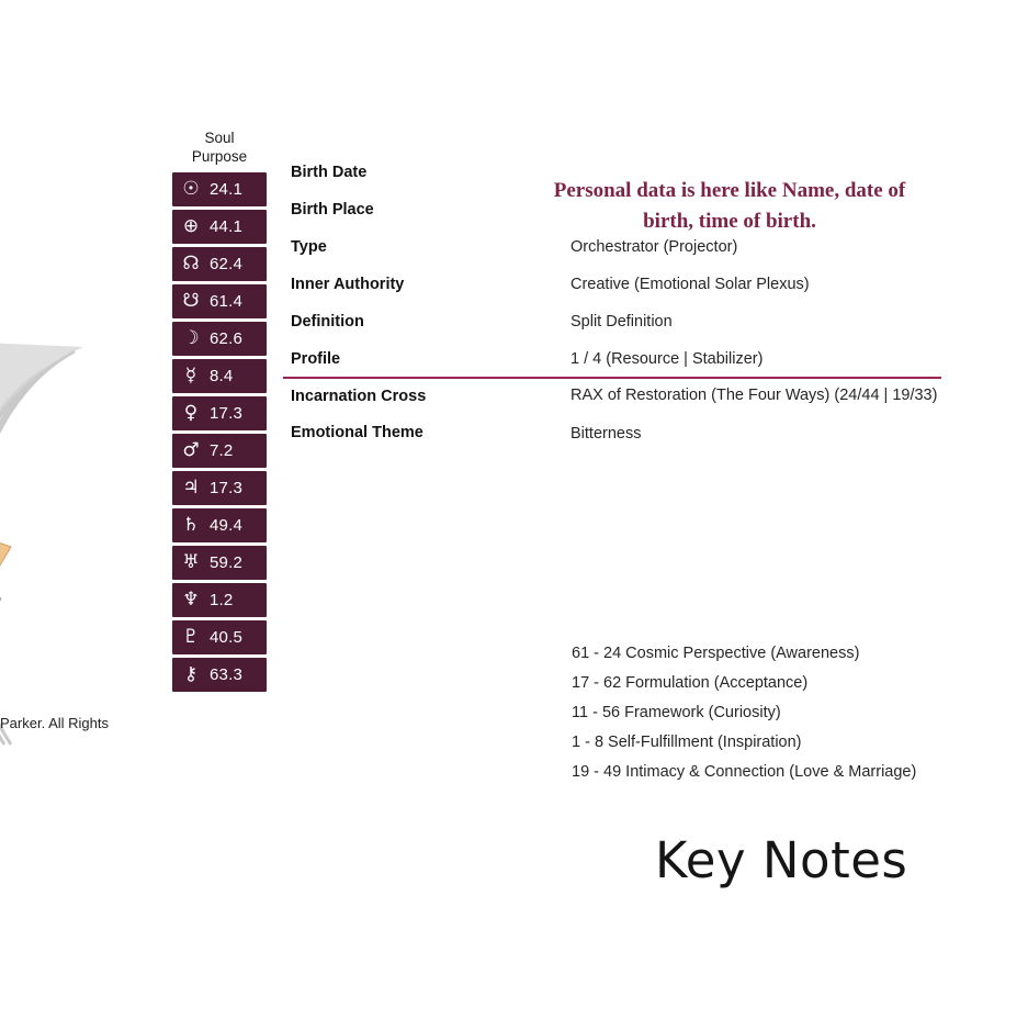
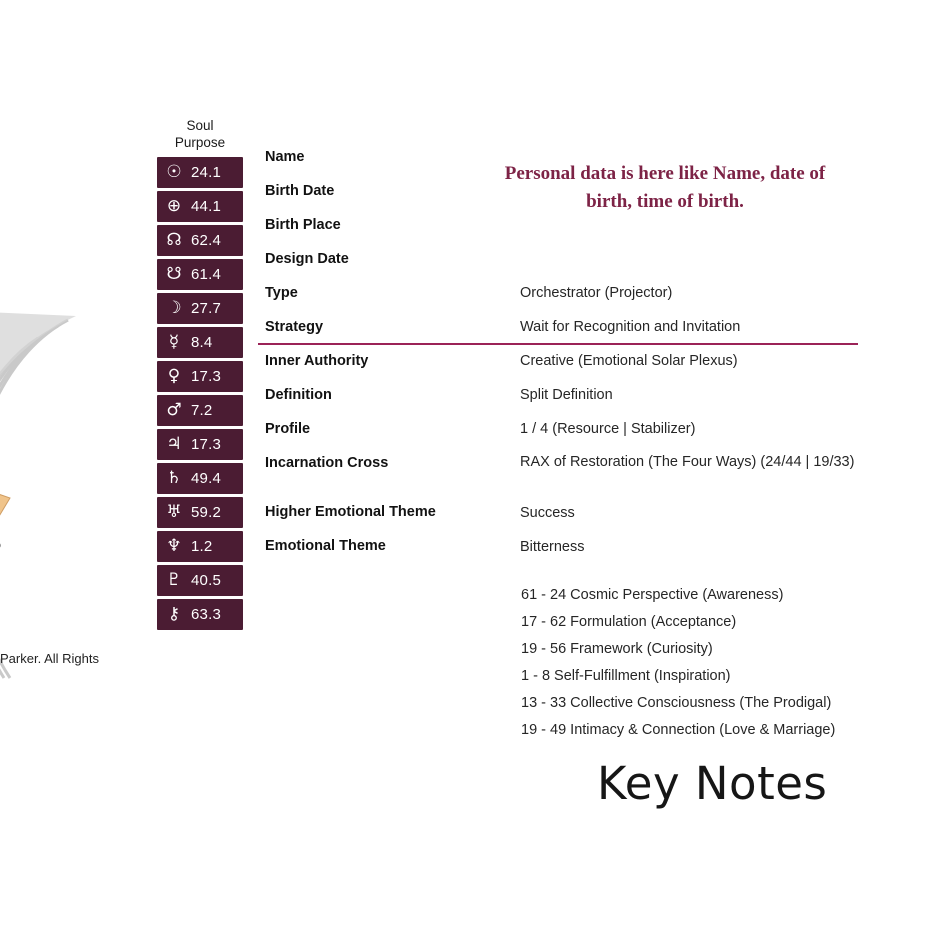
  Parker. All Rights
  Soul
  Purpose
  ☉
  24.1
  ⊕
  44.1
  ☊
  62.4
  ☋
  61.4
  ☽
- 62.6
+ 27.7
  ☿
  8.4
  ♀
  17.3
  ♂
  7.2
  ♃
  17.3
  ♄
  49.4
  ♅
  59.2
  ♆
  1.2
  ♇
  40.5
  ⚷
  63.3
+ Name
  Birth Date
  Birth Place
+ Design Date
  Type
  Orchestrator (Projector)
+ Strategy
+ Wait for Recognition and Invitation
  Inner Authority
  Creative (Emotional Solar Plexus)
  Definition
  Split Definition
  Profile
  1 / 4 (Resource | Stabilizer)
  Incarnation Cross
  RAX of Restoration (The Four Ways) (24/44 | 19/33)
+ Higher Emotional Theme
+ Success
  Emotional Theme
  Bitterness
  61 - 24 Cosmic Perspective (Awareness)
  17 - 62 Formulation (Acceptance)
- 11 - 56 Framework (Curiosity)
+ 19 - 56 Framework (Curiosity)
  1 - 8 Self-Fulfillment (Inspiration)
+ 13 - 33 Collective Consciousness (The Prodigal)
  19 - 49 Intimacy & Connection (Love & Marriage)
  Personal data is here like Name, date of birth, time of birth.
  Key Notes
